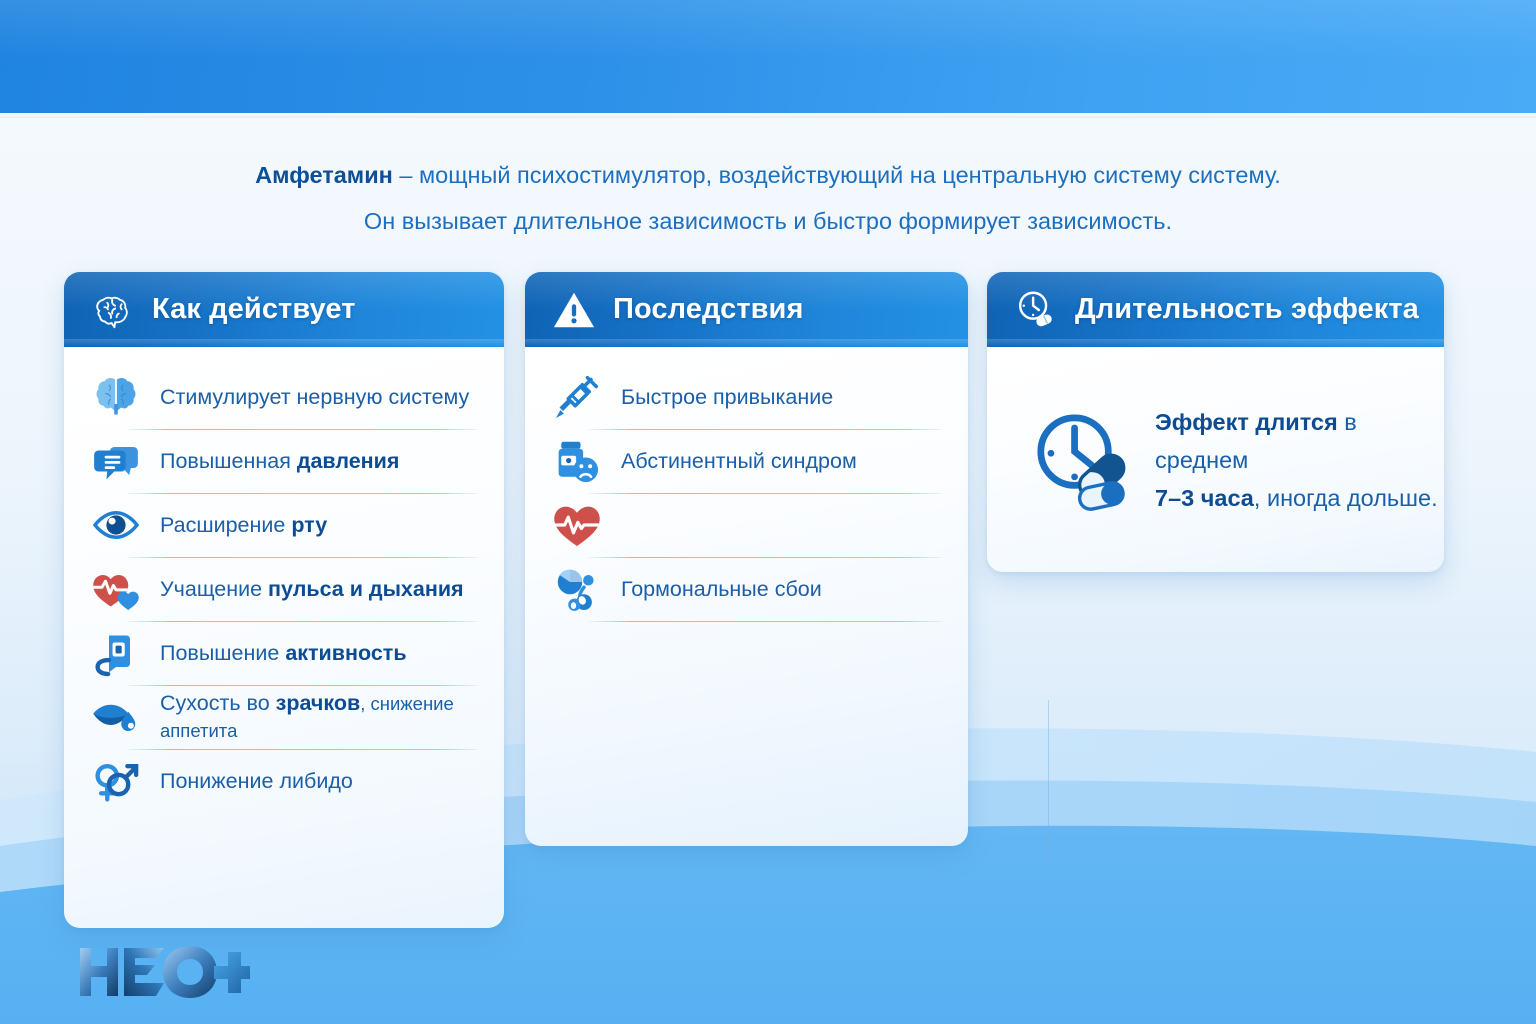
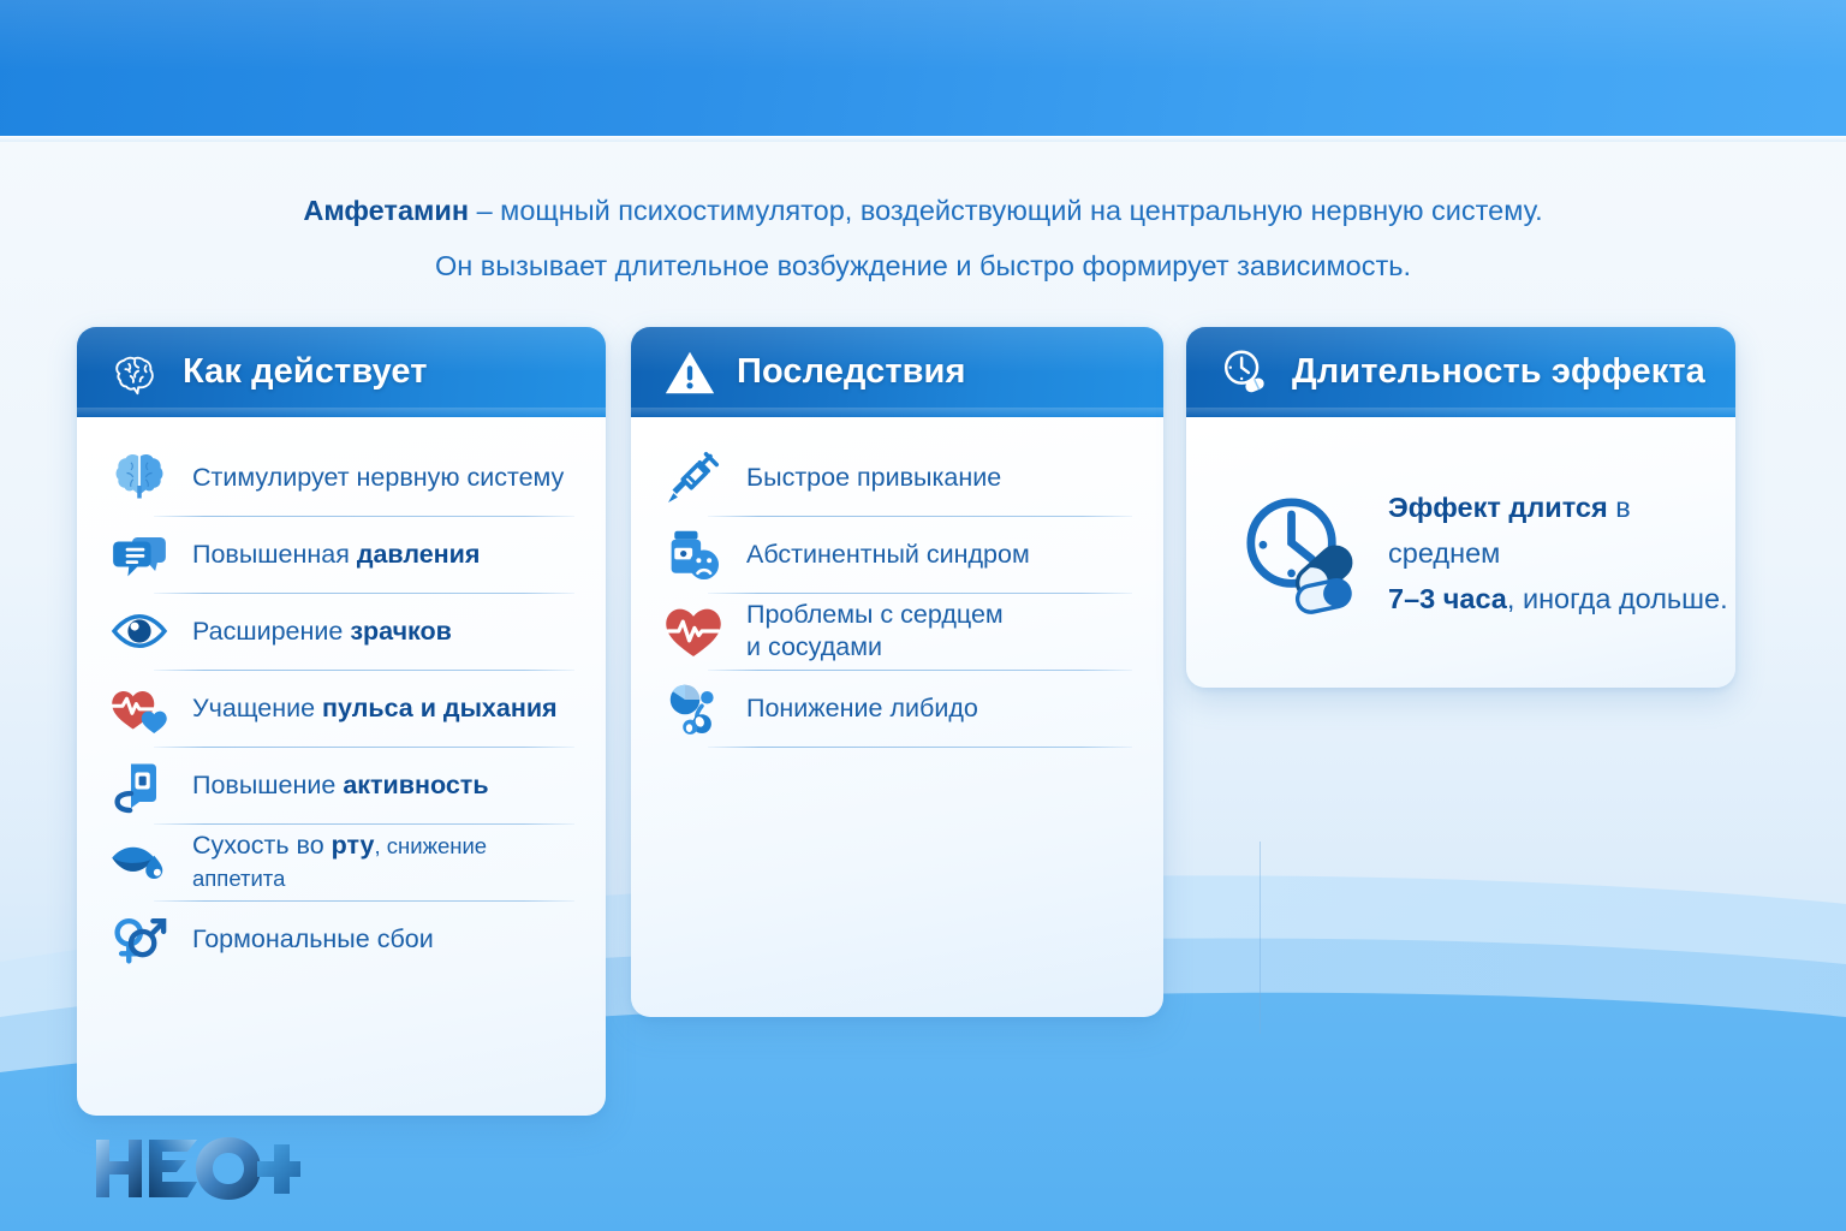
- Амфетамин – мощный психостимулятор, воздействующий на центральную систему систему.
+ Амфетамин – мощный психостимулятор, воздействующий на центральную нервную систему.
- Он вызывает длительное зависимость и быстро формирует зависимость.
+ Он вызывает длительное возбуждение и быстро формирует зависимость.
  Как действует
  Стимулирует нервную систему
  Повышенная давления
- Расширение рту
+ Расширение зрачков
  Учащение пульса и дыхания
  Повышение активность
- Сухость во зрачков, снижение аппетита
+ Сухость во рту, снижение аппетита
- Понижение либидо
+ Гормональные сбои
  Последствия
  Быстрое привыкание
  Абстинентный синдром
+ Проблемы с сердцем
+ и сосудами
- Гормональные сбои
+ Понижение либидо
  Длительность эффекта
  Эффект длится в среднем
  7–3 часа, иногда дольше.
